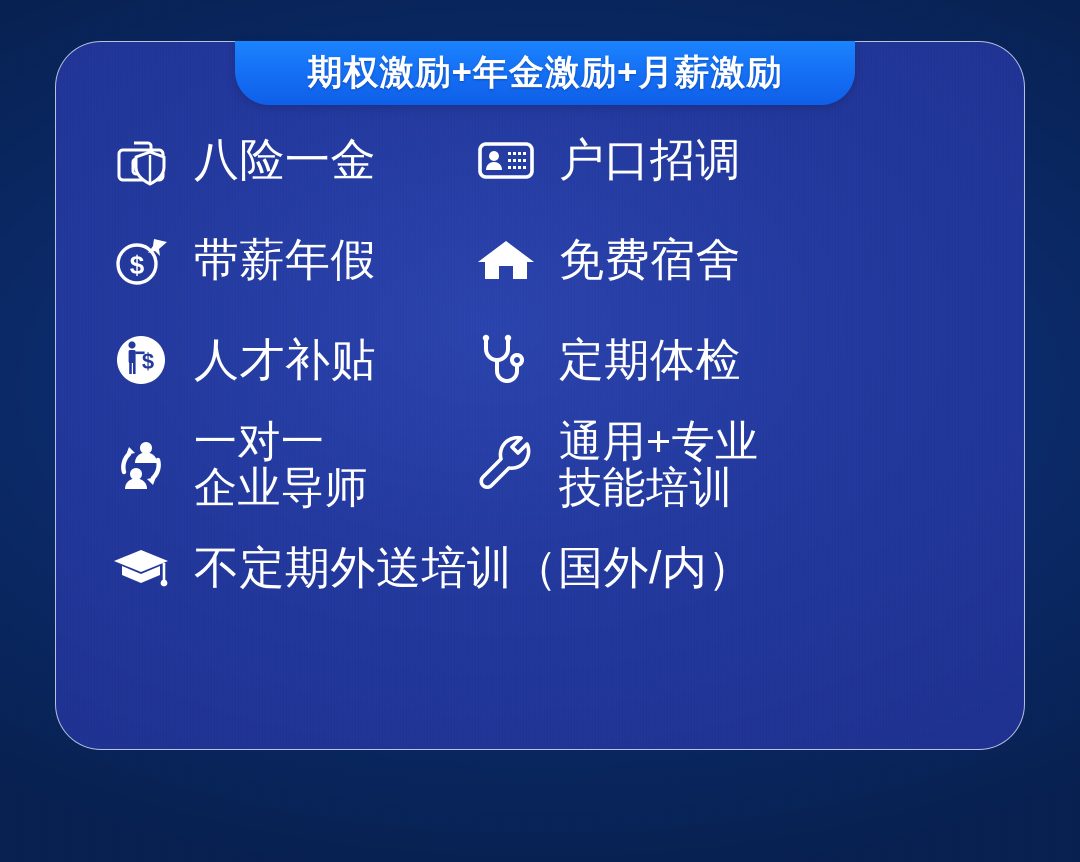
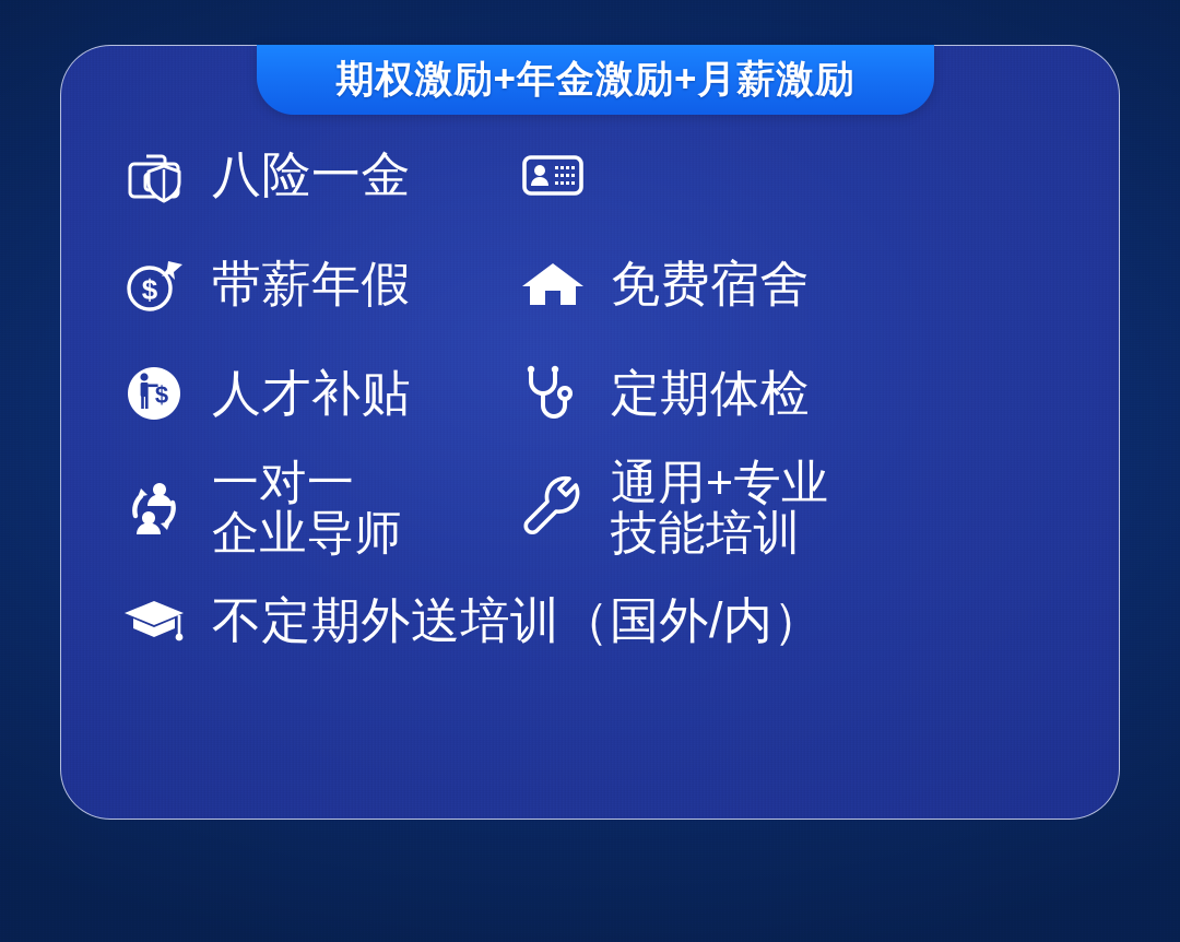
  期权激励+年金激励+月薪激励
  八险一金
- 户口招调
  $
  带薪年假
  免费宿舍
  $
  人才补贴
  定期体检
  一对一
  企业导师
  通用+专业
  技能培训
  不定期外送培训（国外/内）
